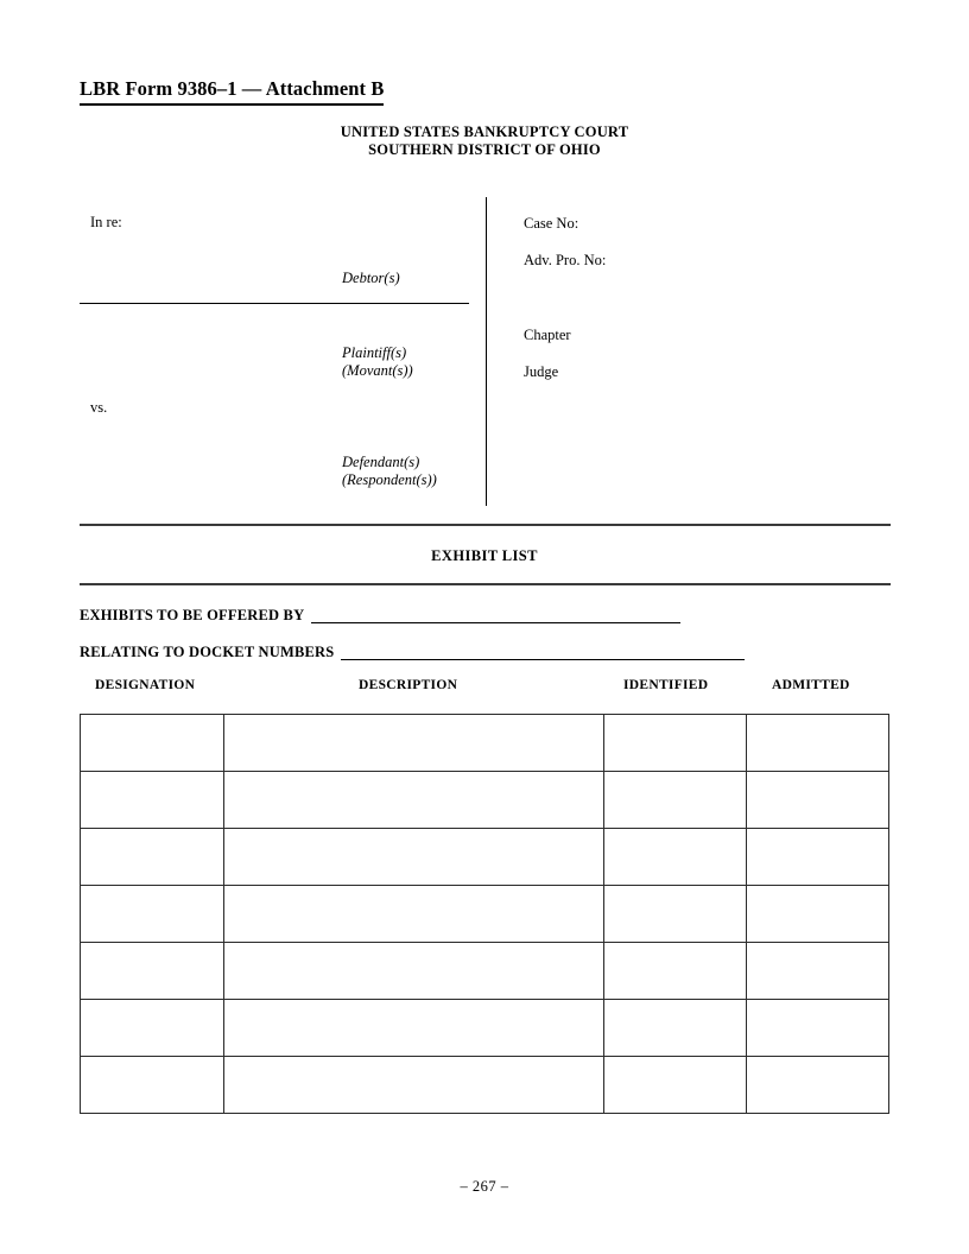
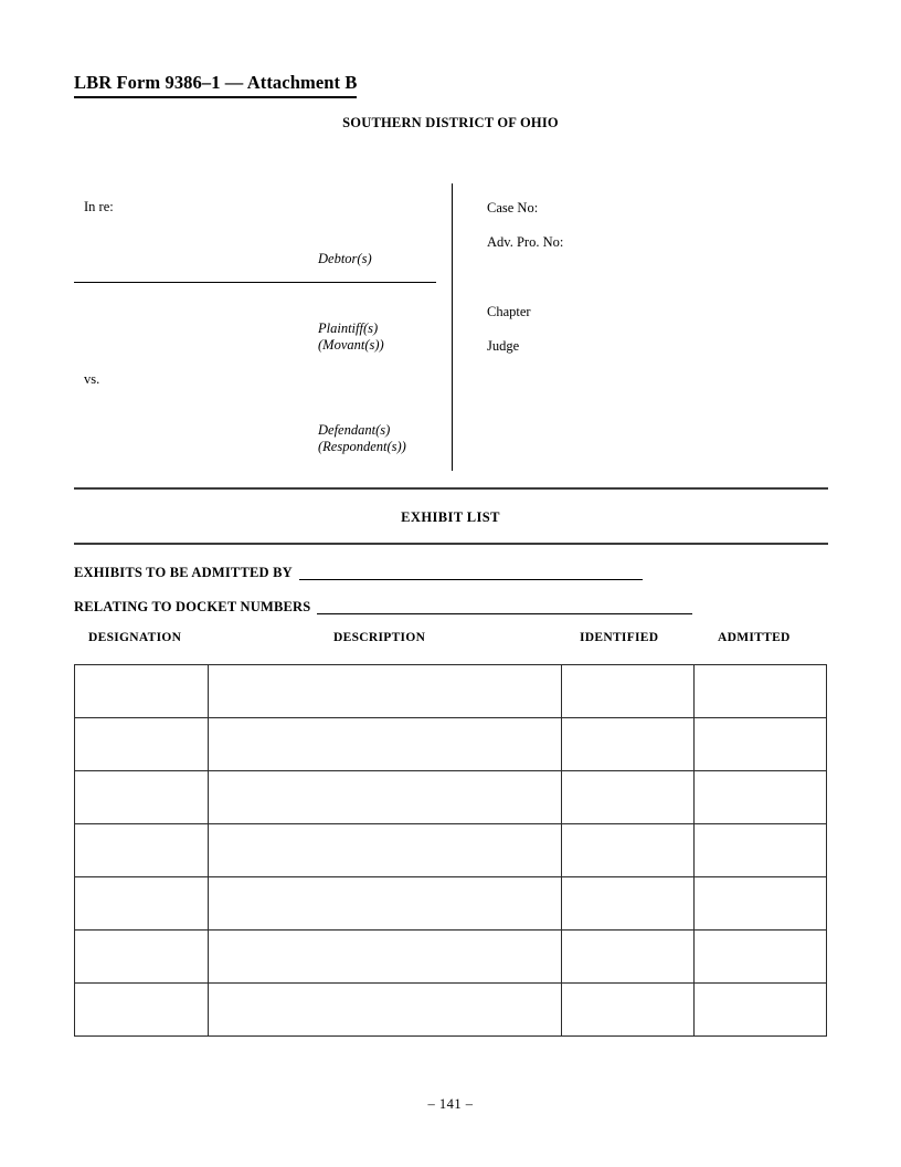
  LBR Form 9386–1 — Attachment B
- UNITED STATES BANKRUPTCY COURT
  SOUTHERN DISTRICT OF OHIO
  In re:
  Debtor(s)
  Plaintiff(s)
  (Movant(s))
  vs.
  Defendant(s)
  (Respondent(s))
  Case No:
  Adv. Pro. No:
  Chapter
  Judge
  EXHIBIT LIST
- EXHIBITS TO BE OFFERED BY
+ EXHIBITS TO BE ADMITTED BY
  RELATING TO DOCKET NUMBERS
  DESIGNATION
  DESCRIPTION
  IDENTIFIED
  ADMITTED
- – 267 –
+ – 141 –
